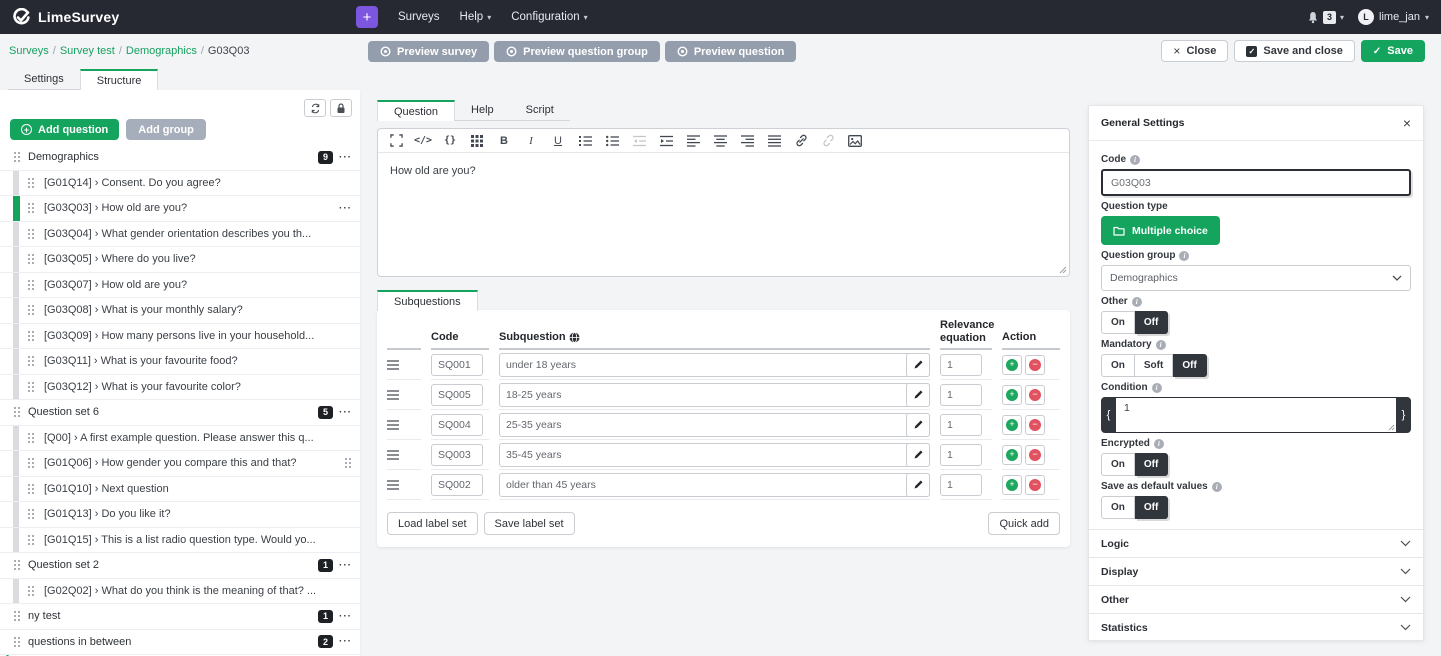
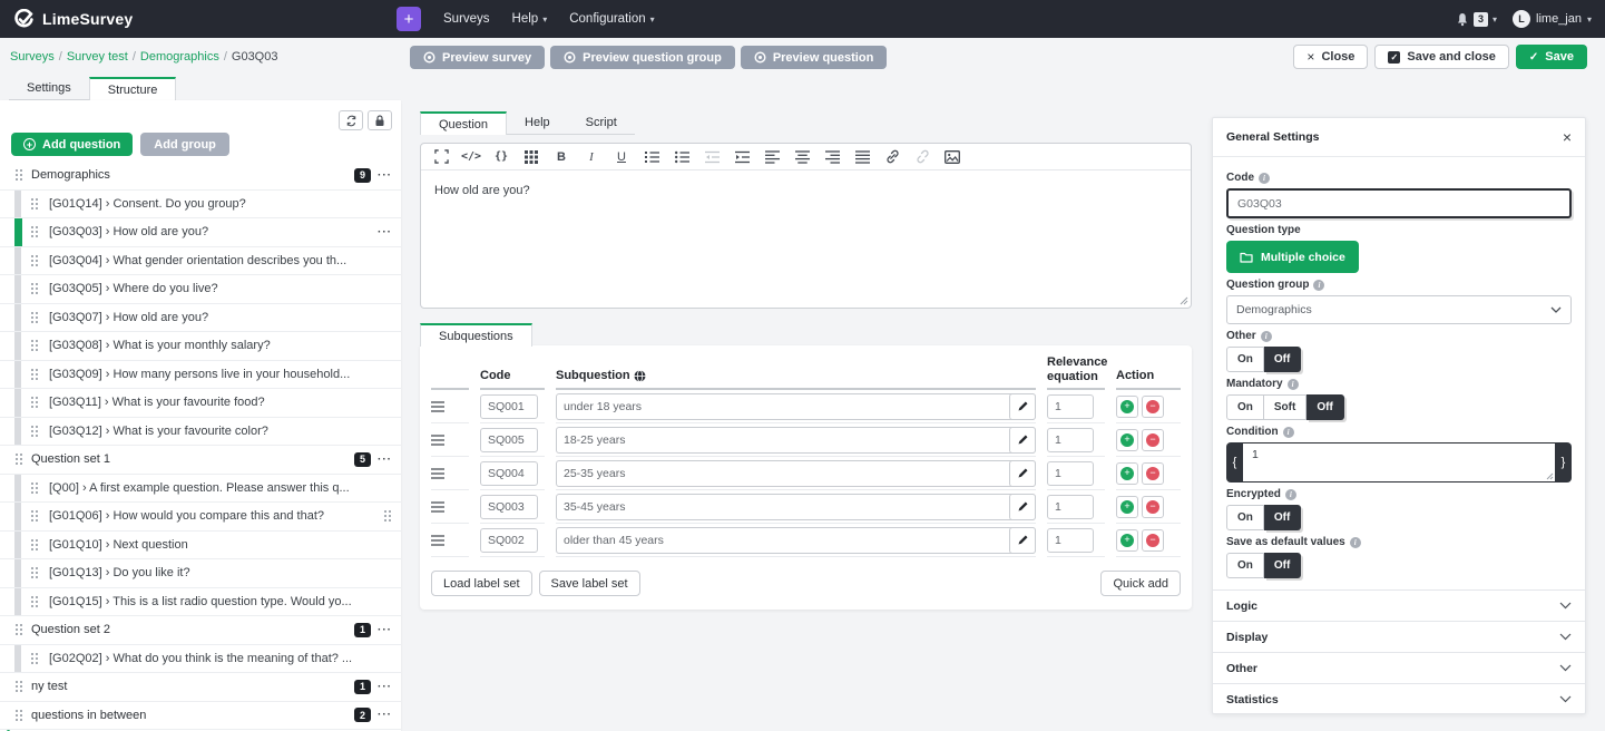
  LimeSurvey
  +
  Surveys
  Help
  ▾
  Configuration
  ▾
  3
  ▾
  L
  lime_jan
  ▾
  Surveys / Survey test / Demographics / G03Q03
  Preview survey
  Preview question group
  Preview question
  ×
  Close
  ✓
  Save and close
  ✓
  Save
  Settings
  Structure
  +
  Add question
  Add group
  Demographics
  9
  ···
- [G01Q14] › Consent. Do you agree?
+ [G01Q14] › Consent. Do you group?
  [G03Q03] › How old are you?
  ···
  [G03Q04] › What gender orientation describes you th...
  [G03Q05] › Where do you live?
  [G03Q07] › How old are you?
  [G03Q08] › What is your monthly salary?
  [G03Q09] › How many persons live in your household...
  [G03Q11] › What is your favourite food?
  [G03Q12] › What is your favourite color?
- Question set 6
+ Question set 1
  5
  ···
  [Q00] › A first example question. Please answer this q...
- [G01Q06] › How gender you compare this and that?
+ [G01Q06] › How would you compare this and that?
  [G01Q10] › Next question
  [G01Q13] › Do you like it?
  [G01Q15] › This is a list radio question type. Would yo...
  Question set 2
  1
  ···
  [G02Q02] › What do you think is the meaning of that? ...
  ny test
  1
  ···
  questions in between
  2
  ···
  Question
  Help
  Script
  </>
  {}
  B
  I
  U
  How old are you?
  Subquestions
  Code
  Subquestion
  Relevance equation
  Action
  SQ001
  under 18 years
  1
  +
  −
  SQ005
  18-25 years
  1
  +
  −
  SQ004
  25-35 years
  1
  +
  −
  SQ003
  35-45 years
  1
  +
  −
  SQ002
  older than 45 years
  1
  +
  −
  Load label set
  Save label set
  Quick add
  General Settings
  ×
  Code
  i
  G03Q03
  Question type
  Multiple choice
  Question group
  i
  Demographics
  Other
  i
  On
  Off
  Mandatory
  i
  On
  Soft
  Off
  Condition
  i
  {
  1
  }
  Encrypted
  i
  On
  Off
  Save as default values
  i
  On
  Off
  Logic
  Display
  Other
  Statistics
